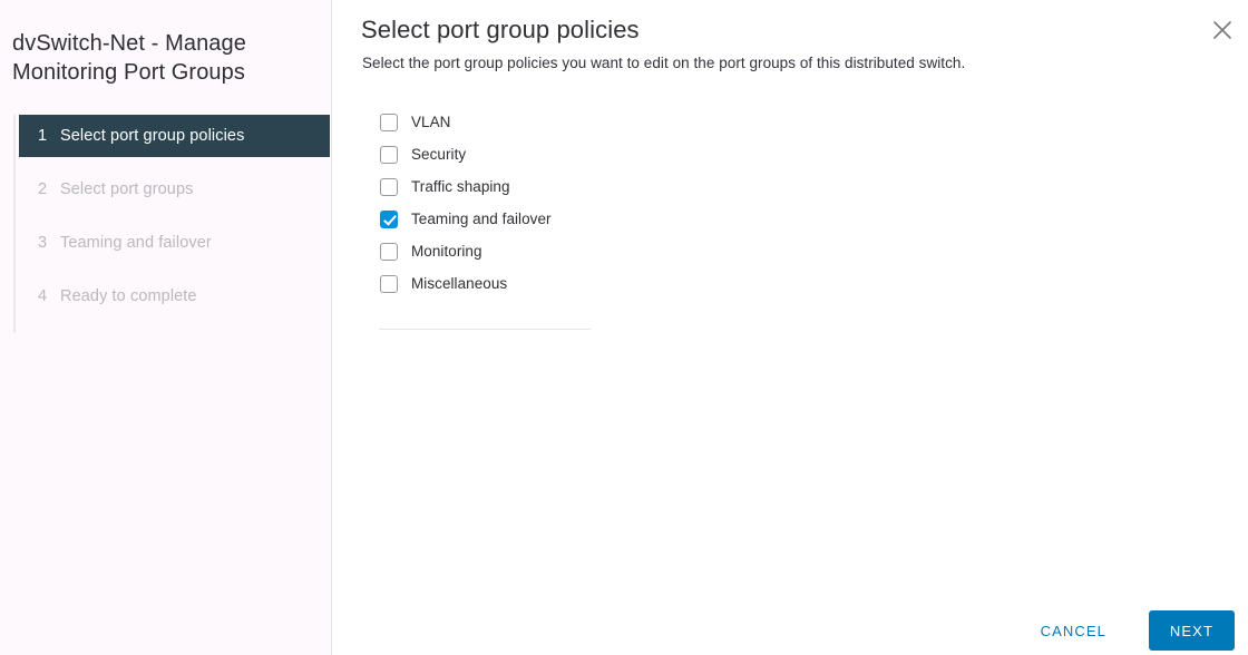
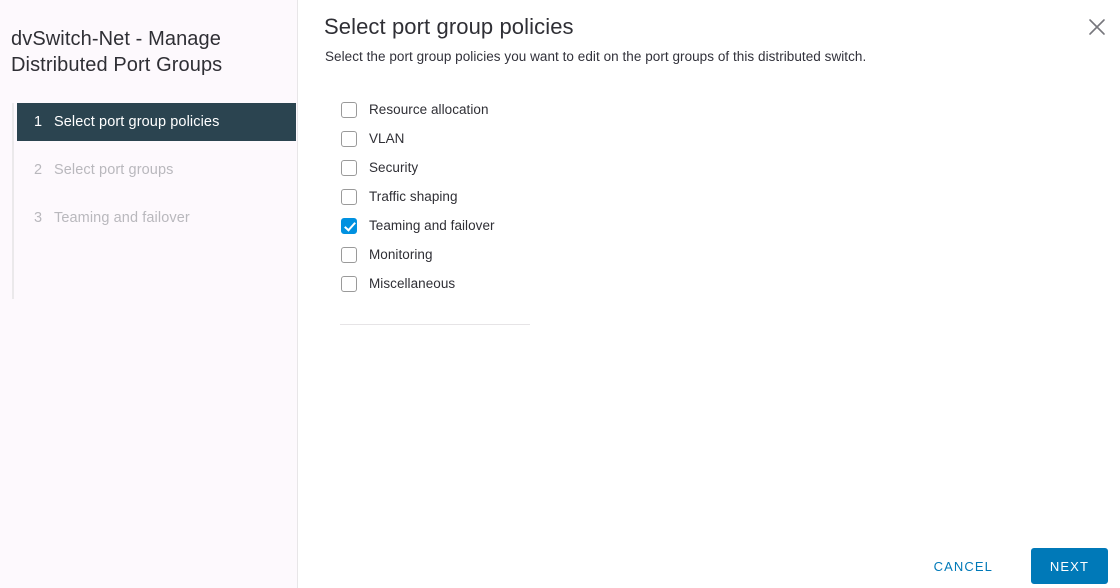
- dvSwitch-Net - Manage Monitoring Port Groups
+ dvSwitch-Net - Manage Distributed Port Groups
  1
  Select port group policies
  2
  Select port groups
  3
  Teaming and failover
- 4
- Ready to complete
  Select port group policies
  Select the port group policies you want to edit on the port groups of this distributed switch.
+ Resource allocation
  VLAN
  Security
  Traffic shaping
  Teaming and failover
  Monitoring
  Miscellaneous
  CANCEL
  NEXT
